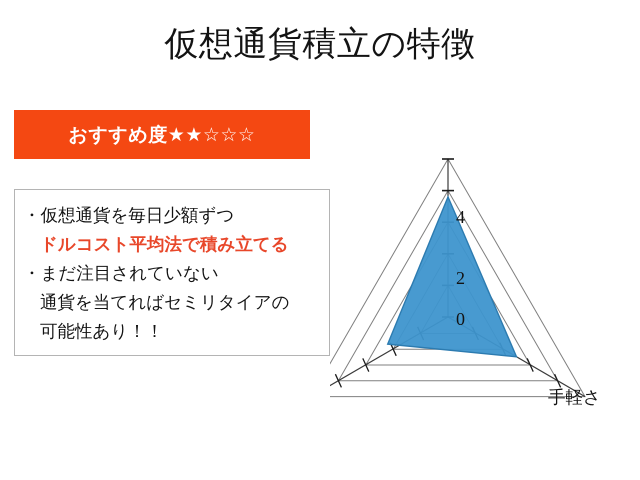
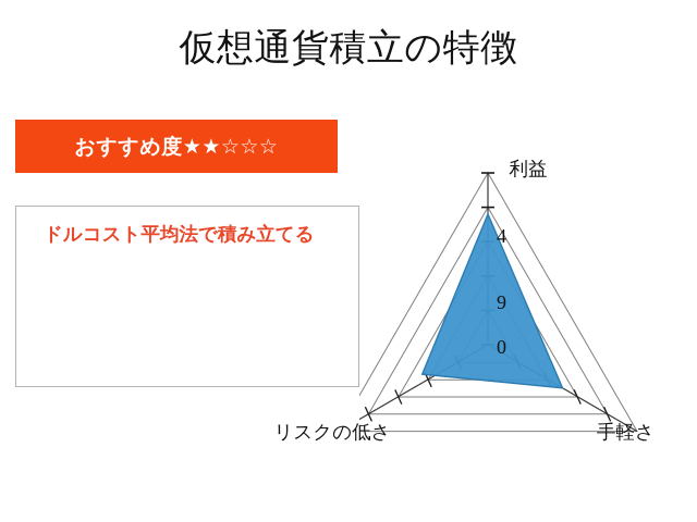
  仮想通貨積立の特徴
  おすすめ度★★☆☆☆
- ・仮想通貨を毎日少額ずつ
  ドルコスト平均法で積み立てる
- ・まだ注目されていない
- 通貨を当てればセミリタイアの
- 可能性あり！！
  4
- 2
+ 9
  0
+ 利益
+ リスクの低さ
  手軽さ
